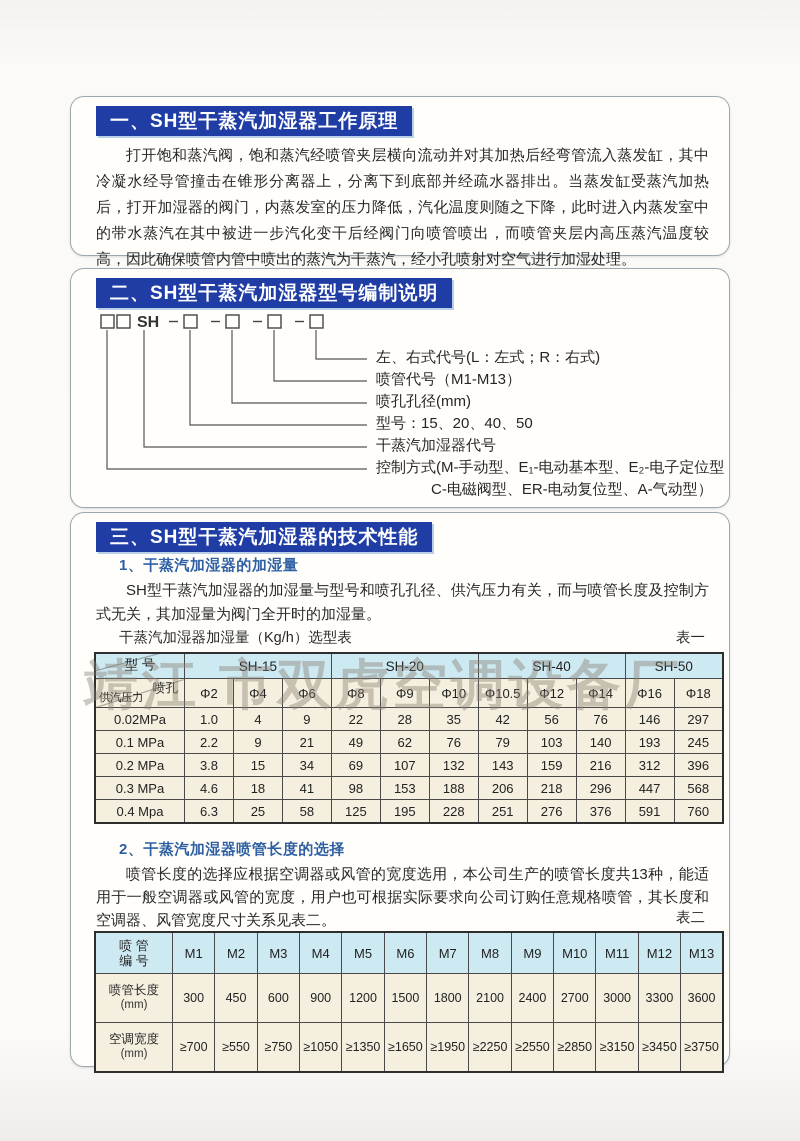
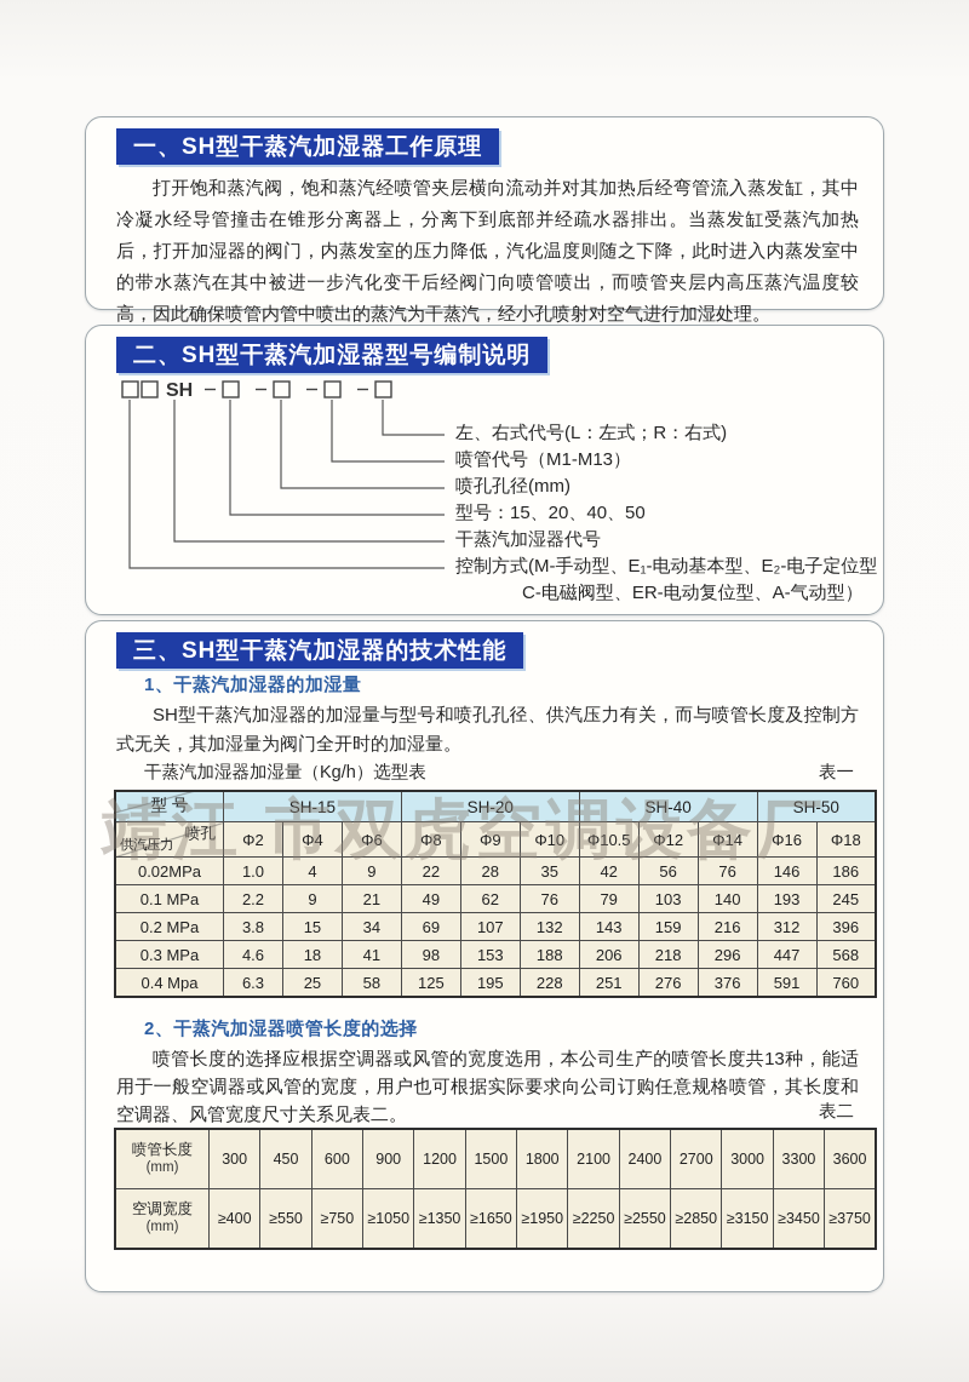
  一、SH型干蒸汽加湿器工作原理
  打开饱和蒸汽阀，饱和蒸汽经喷管夹层横向流动并对其加热后经弯管流入蒸发缸，其中冷凝水经导管撞击在锥形分离器上，分离下到底部并经疏水器排出。当蒸发缸受蒸汽加热后，打开加湿器的阀门，内蒸发室的压力降低，汽化温度则随之下降，此时进入内蒸发室中的带水蒸汽在其中被进一步汽化变干后经阀门向喷管喷出，而喷管夹层内高压蒸汽温度较高，因此确保喷管内管中喷出的蒸汽为干蒸汽，经小孔喷射对空气进行加湿处理。
  二、SH型干蒸汽加湿器型号编制说明
  SH
  左、右式代号(L：左式；R：右式)
  喷管代号（M1-M13）
  喷孔孔径(mm)
  型号：15、20、40、50
  干蒸汽加湿器代号
  控制方式(M-手动型、E₁-电动基本型、E₂-电子定位型
  C-电磁阀型、ER-电动复位型、A-气动型）
  三、SH型干蒸汽加湿器的技术性能
  1、干蒸汽加湿器的加湿量
  SH型干蒸汽加湿器的加湿量与型号和喷孔孔径、供汽压力有关，而与喷管长度及控制方式无关，其加湿量为阀门全开时的加湿量。
  干蒸汽加湿器加湿量（Kg/h）选型表
  表一
  型 号	SH-15	SH-20	SH-40	SH-50
  喷孔 供汽压力	Φ2	Φ4	Φ6	Φ8	Φ9	Φ10	Φ10.5	Φ12	Φ14	Φ16	Φ18
- 0.02MPa	1.0	4	9	22	28	35	42	56	76	146	297
+ 0.02MPa	1.0	4	9	22	28	35	42	56	76	146	186
  0.1 MPa	2.2	9	21	49	62	76	79	103	140	193	245
  0.2 MPa	3.8	15	34	69	107	132	143	159	216	312	396
  0.3 MPa	4.6	18	41	98	153	188	206	218	296	447	568
  0.4 Mpa	6.3	25	58	125	195	228	251	276	376	591	760
  2、干蒸汽加湿器喷管长度的选择
  喷管长度的选择应根据空调器或风管的宽度选用，本公司生产的喷管长度共13种，能适用于一般空调器或风管的宽度，用户也可根据实际要求向公司订购任意规格喷管，其长度和空调器、风管宽度尺寸关系见表二。
  表二
- 喷 管 编 号	M1	M2	M3	M4	M5	M6	M7	M8	M9	M10	M11	M12	M13
  喷管长度(mm)	300	450	600	900	1200	1500	1800	2100	2400	2700	3000	3300	3600
- 空调宽度(mm)	≥700	≥550	≥750	≥1050	≥1350	≥1650	≥1950	≥2250	≥2550	≥2850	≥3150	≥3450	≥3750
+ 空调宽度(mm)	≥400	≥550	≥750	≥1050	≥1350	≥1650	≥1950	≥2250	≥2550	≥2850	≥3150	≥3450	≥3750
  靖江 市双虎空调设备厂
